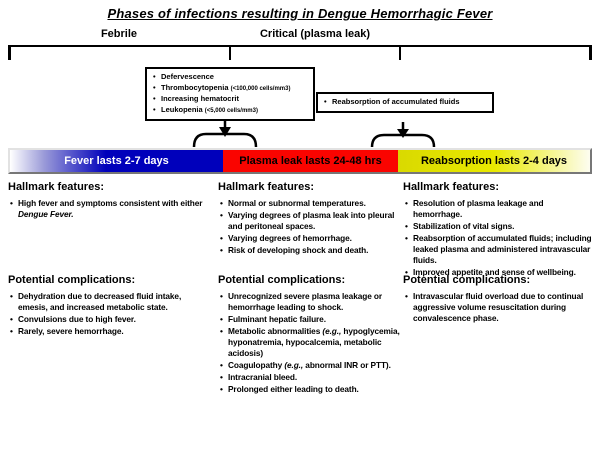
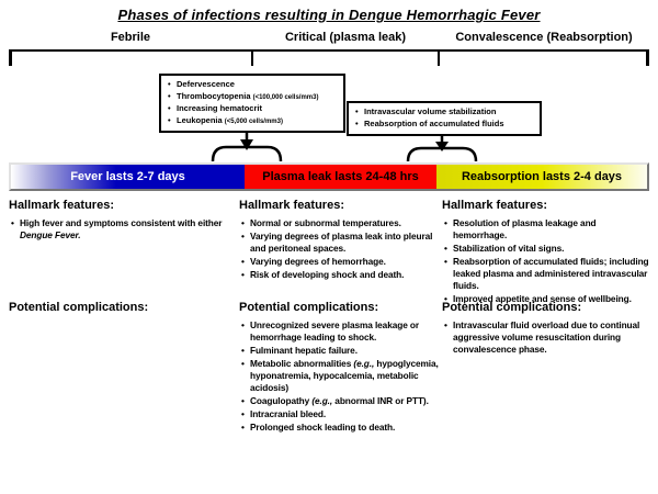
  Phases of infections resulting in Dengue Hemorrhagic Fever
  Febrile
  Critical (plasma leak)
+ Convalescence (Reabsorption)
  Defervescence
  Increasing hematocrit
+ Intravascular volume stabilization
  Reabsorption of accumulated fluids
  Fever lasts 2-7 days
  Plasma leak lasts 24-48 hrs
  Reabsorption lasts 2-4 days
  Hallmark features:
  High fever and symptoms consistent with either Dengue Fever.
  Hallmark features:
  Normal or subnormal temperatures.
  Varying degrees of plasma leak into pleural and peritoneal spaces.
  Varying degrees of hemorrhage.
  Risk of developing shock and death.
  Hallmark features:
  Resolution of plasma leakage and hemorrhage.
  Stabilization of vital signs.
  Reabsorption of accumulated fluids; including leaked plasma and administered intravascular fluids.
  Improved appetite and sense of wellbeing.
  Potential complications:
- Dehydration due to decreased fluid intake, emesis, and increased metabolic state.
- Convulsions due to high fever.
- Rarely, severe hemorrhage.
  Potential complications:
  Unrecognized severe plasma leakage or hemorrhage leading to shock.
  Fulminant hepatic failure.
  Metabolic abnormalities (e.g., hypoglycemia, hyponatremia, hypocalcemia, metabolic acidosis)
  Coagulopathy (e.g., abnormal INR or PTT).
  Intracranial bleed.
- Prolonged either leading to death.
+ Prolonged shock leading to death.
  Potential complications:
  Intravascular fluid overload due to continual aggressive volume resuscitation during convalescence phase.
